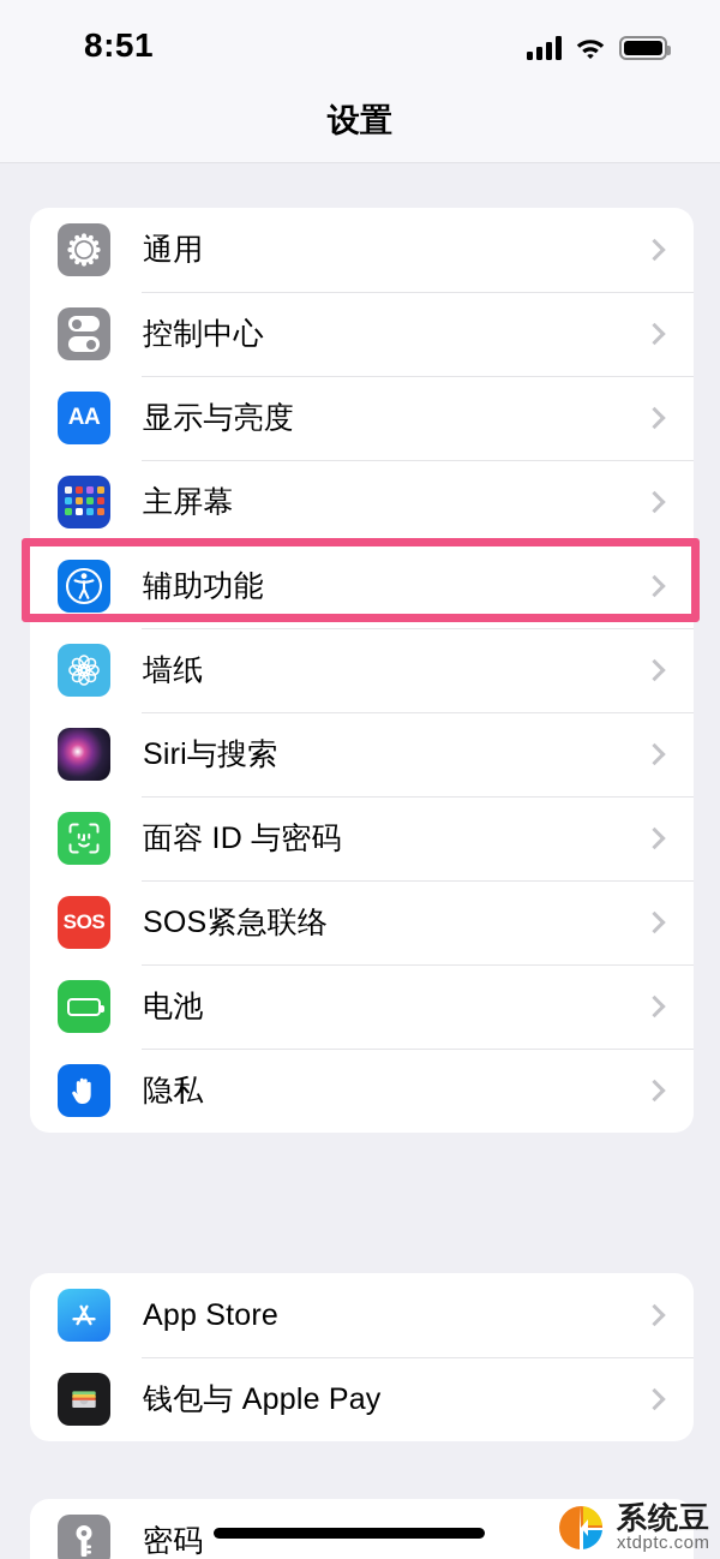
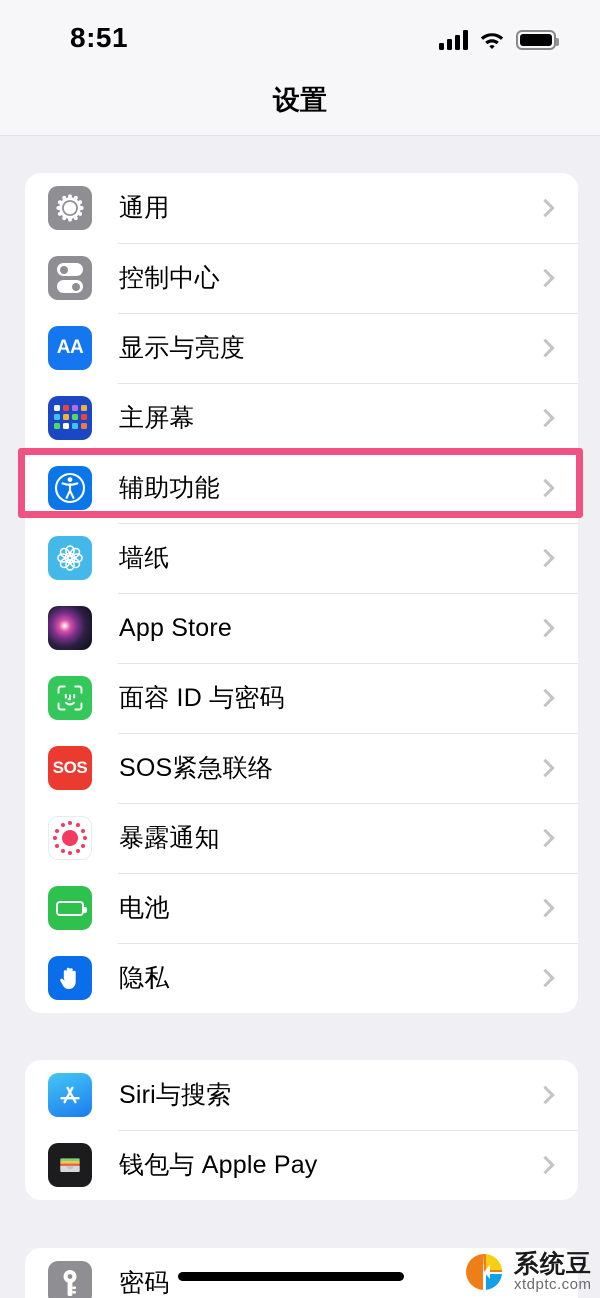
  8:51
  设置
  通用
  控制中心
  AA
  显示与亮度
  主屏幕
  辅助功能
  墙纸
- Siri与搜索
+ App Store
  面容 ID 与密码
  SOS
  SOS紧急联络
+ 暴露通知
  电池
  隐私
- App Store
+ Siri与搜索
  钱包与 Apple Pay
  密码
  系统豆
  xtdptc.com
